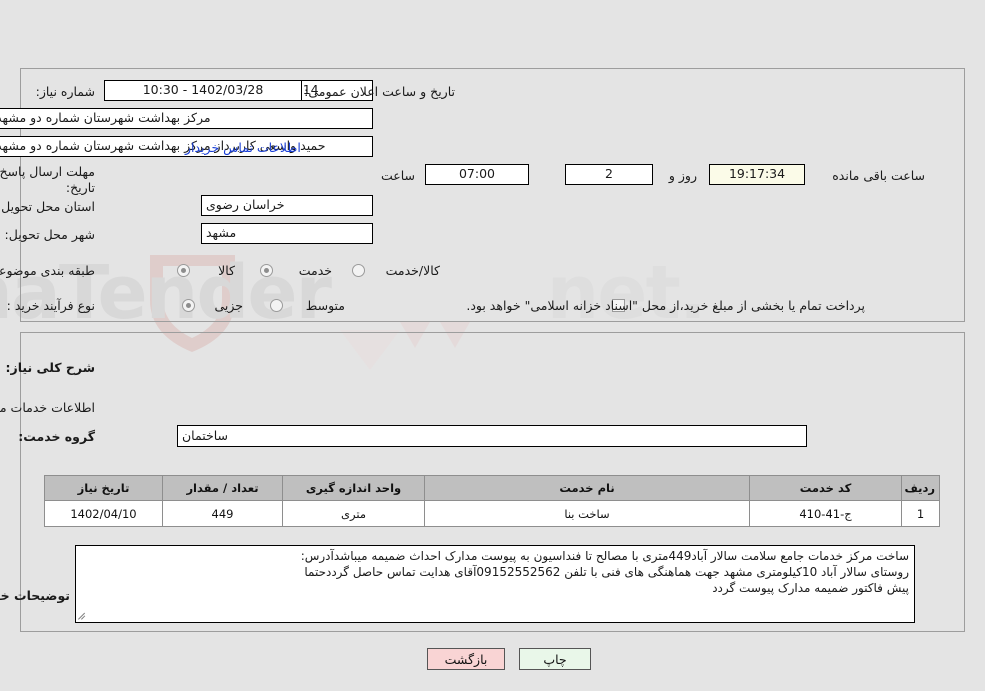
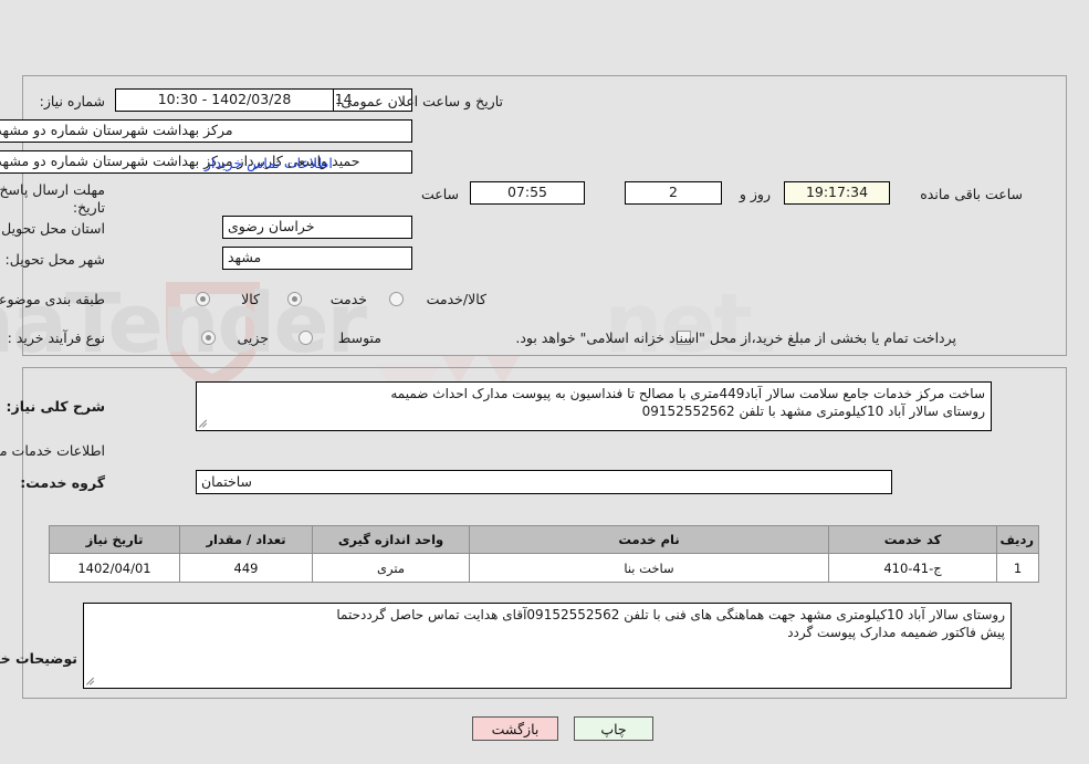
  aTender
  .net
  شماره نیاز:
  تاریخ و ساعت اعلان عمومی:
  1402/03/28 - 10:30
  مرکز بهداشت شهرستان شماره دو مشه
  حمید واسعی کاربرداز مرکز بهداشت شهرستان شماره دو مشه
  اطلاعات تماس خریدار
  مهلت ارسال پاسخ
  تاریخ:
  ساعت
- 07:00
+ 07:55
  2
  روز و
  19:17:34
  ساعت باقی مانده
  استان محل تحویل
  خراسان رضوی
  شهر محل تحویل:
  مشهد
  طبقه بندی موضوع
  کالا
  خدمت
  کالا/خدمت
  نوع فرآیند خرید :
  جزیی
  متوسط
  پرداخت تمام یا بخشی از مبلغ خرید،از محل "اسناد خزانه اسلامی" خواهد بود.
  شرح کلی نیاز:
+ ساخت مرکز خدمات جامع سلامت سالار آباد449متری با مصالح تا فنداسیون به پیوست مدارک احداث ضمیمه
+ روستای سالار آباد 10کیلومتری مشهد با تلفن 09152552562
  گروه خدمت:
  ساختمان
  ردیف	کد خدمت	نام خدمت	واحد اندازه گیری	تعداد / مقدار	تاریخ نیاز
- 1	ج-41-410	ساخت بنا	متری	449	1402/04/10
+ 1	ج-41-410	ساخت بنا	متری	449	1402/04/01
- ساخت مرکز خدمات جامع سلامت سالار آباد449متری با مصالح تا فنداسیون به پیوست مدارک احداث ضمیمه میباشدآدرس:
  روستای سالار آباد 10کیلومتری مشهد جهت هماهنگی های فنی با تلفن 09152552562آقای هدایت تماس حاصل گرددحتما
  پیش فاکتور ضمیمه مدارک پیوست گردد
  چاپ
  بازگشت
